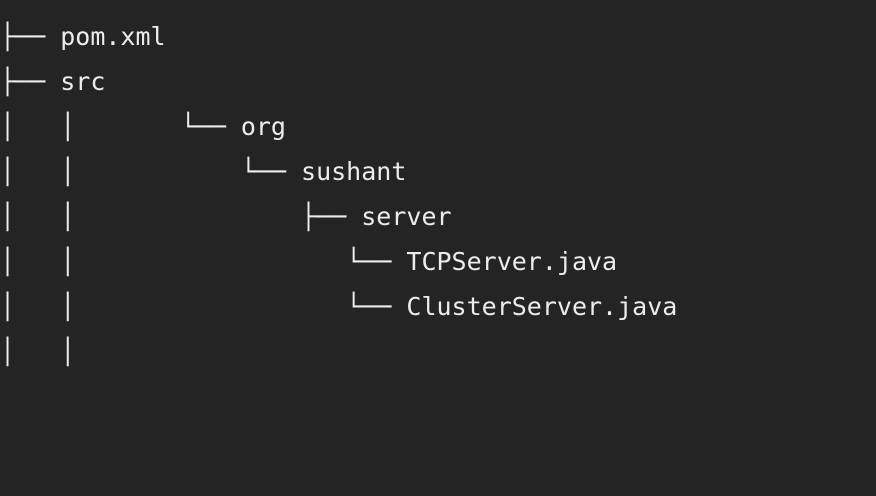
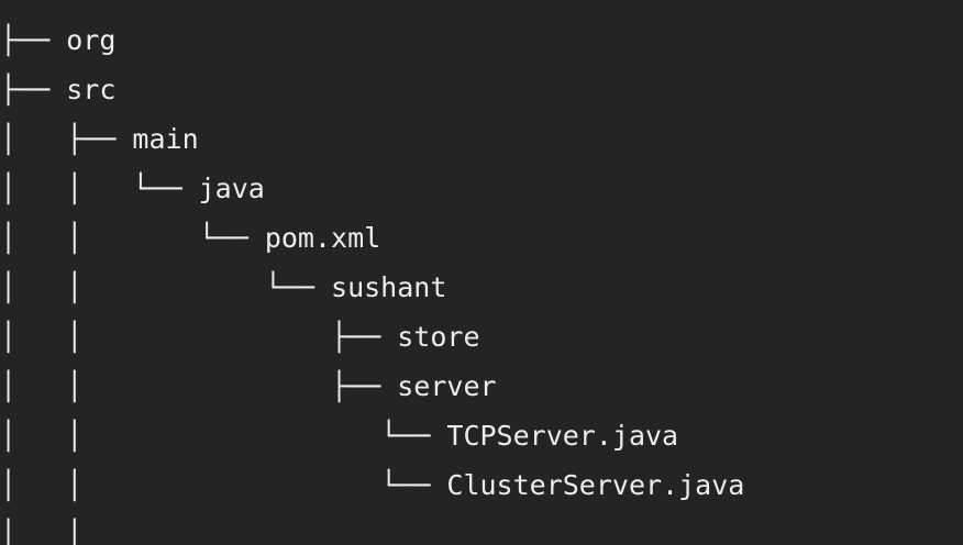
- ├── pom.xml
+ ├── org
  ├── src
+ │ ├── main
+ │ │ └── java
- │ │ └── org
+ │ │ └── pom.xml
  │ │ └── sushant
+ │ │ ├── store
  │ │ ├── server
  │ │ └── TCPServer.java
  │ │ └── ClusterServer.java
  │ │
